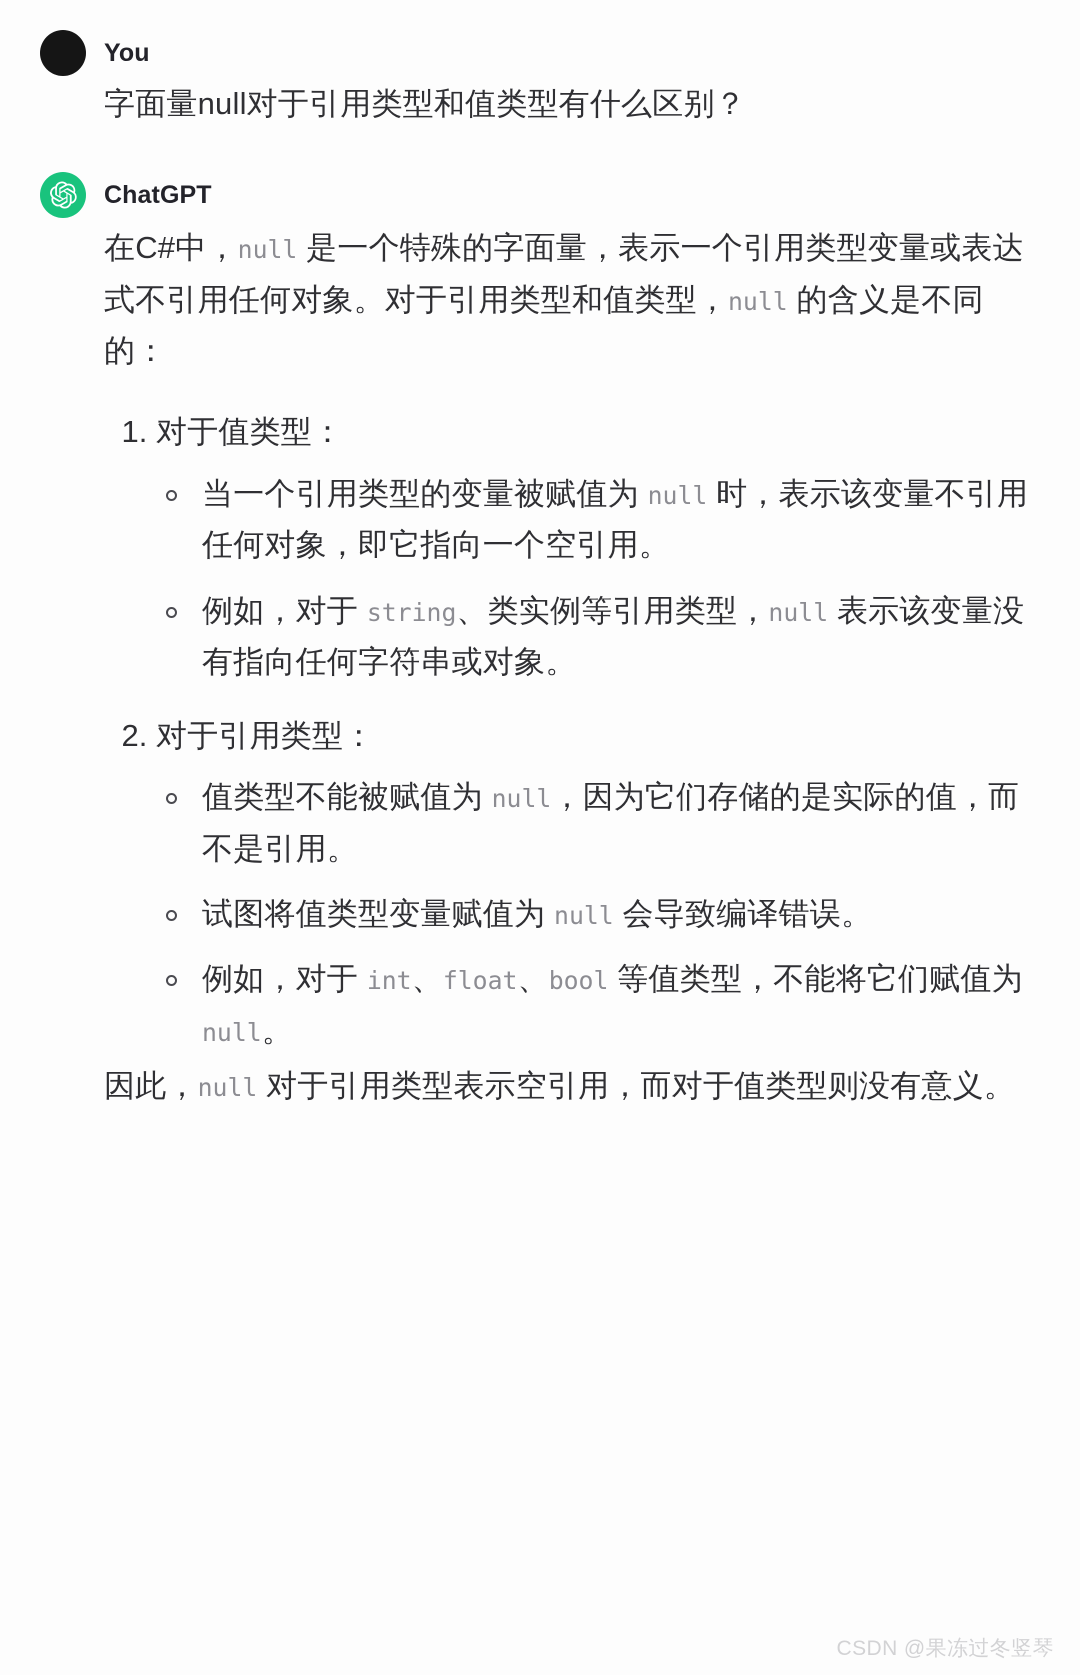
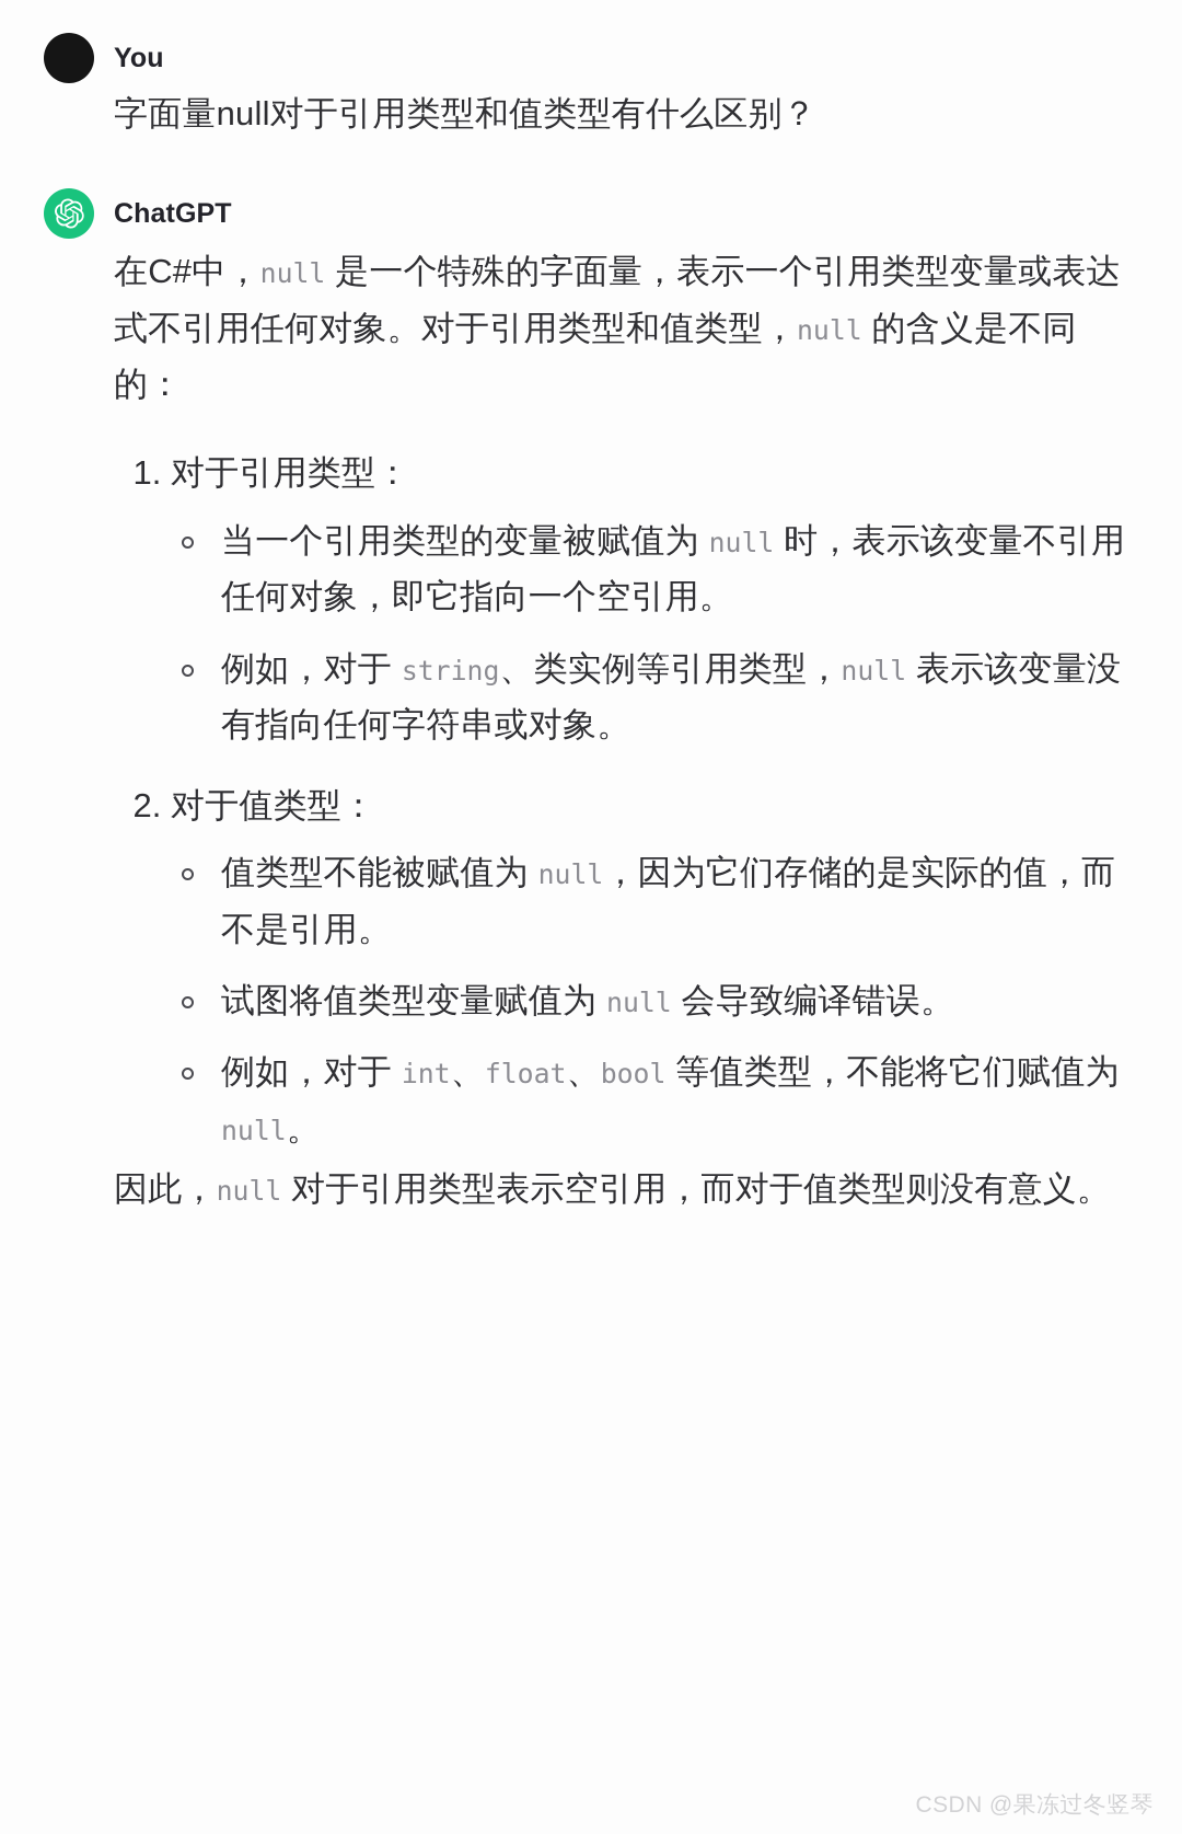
  You
  字面量null对于引用类型和值类型有什么区别？
  ChatGPT
  在C#中，null 是一个特殊的字面量，表示一个引用类型变量或表达式不引用任何对象。对于引用类型和值类型，null 的含义是不同的：
- 对于值类型：
+ 对于引用类型：
  当一个引用类型的变量被赋值为 null 时，表示该变量不引用任何对象，即它指向一个空引用。
  例如，对于 string、类实例等引用类型，null 表示该变量没有指向任何字符串或对象。
- 对于引用类型：
+ 对于值类型：
  值类型不能被赋值为 null，因为它们存储的是实际的值，而不是引用。
  试图将值类型变量赋值为 null 会导致编译错误。
  例如，对于 int、float、bool 等值类型，不能将它们赋值为 null。
  因此，null 对于引用类型表示空引用，而对于值类型则没有意义。
  CSDN @果冻过冬竖琴
